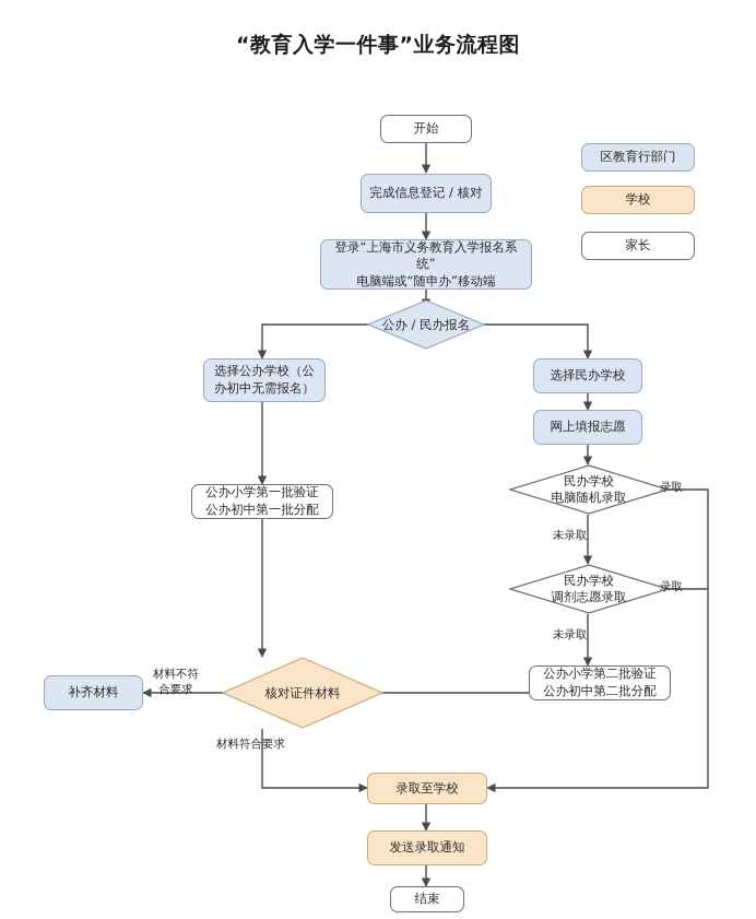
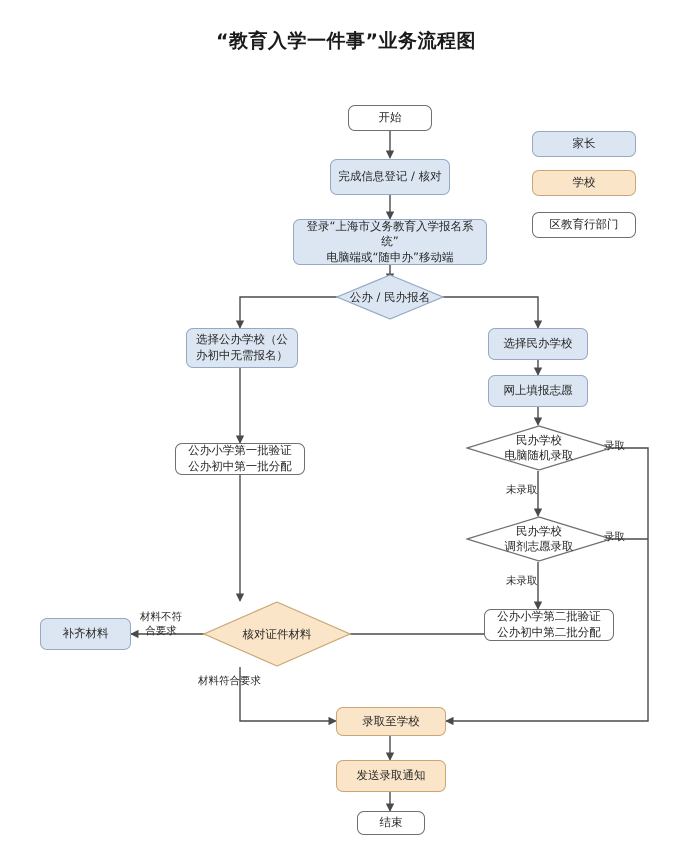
  “教育入学一件事”业务流程图
- 区教育行部门
+ 家长
  学校
- 家长
+ 区教育行部门
  开始
  完成信息登记 / 核对
  登录“上海市义务教育入学报名系统”
  电脑端或“随申办”移动端
  公办 / 民办报名
  选择公办学校（公
  办初中无需报名）
  选择民办学校
  网上填报志愿
  民办学校
  电脑随机录取
  民办学校
  调剂志愿录取
  公办小学第一批验证
  公办初中第一批分配
  公办小学第二批验证
  公办初中第二批分配
  核对证件材料
  补齐材料
  录取至学校
  发送录取通知
  结束
  录取
  未录取
  录取
  未录取
  材料不符
  合要求
  材料符合要求
